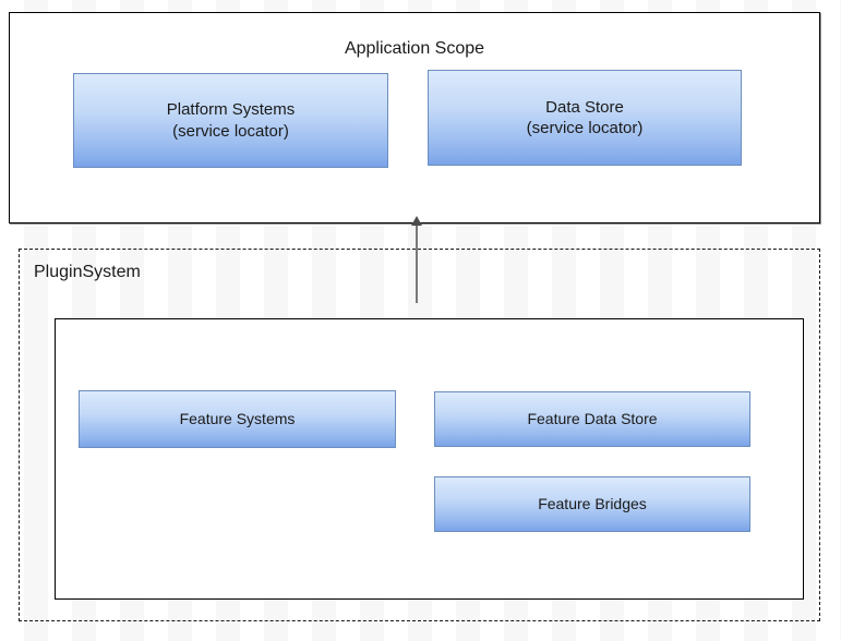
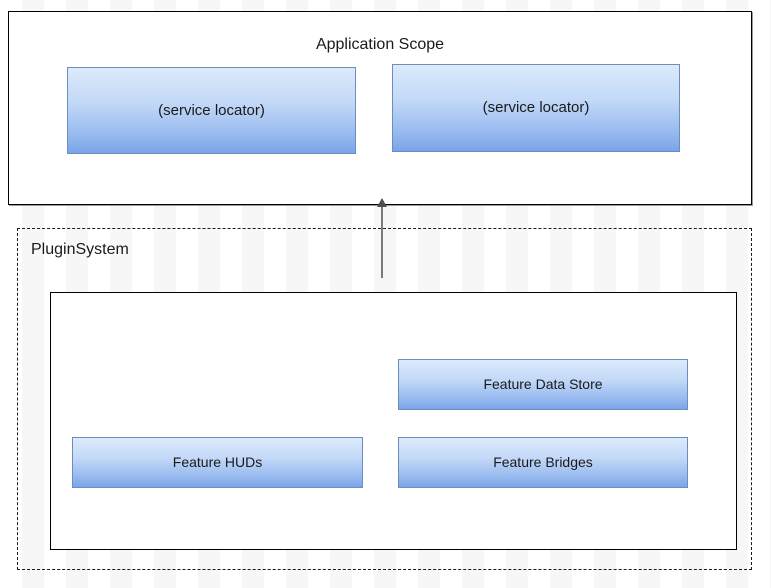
  Application Scope
- Platform Systems
  (service locator)
- Data Store
  (service locator)
  PluginSystem
- Feature Systems
  Feature Data Store
+ Feature HUDs
  Feature Bridges
